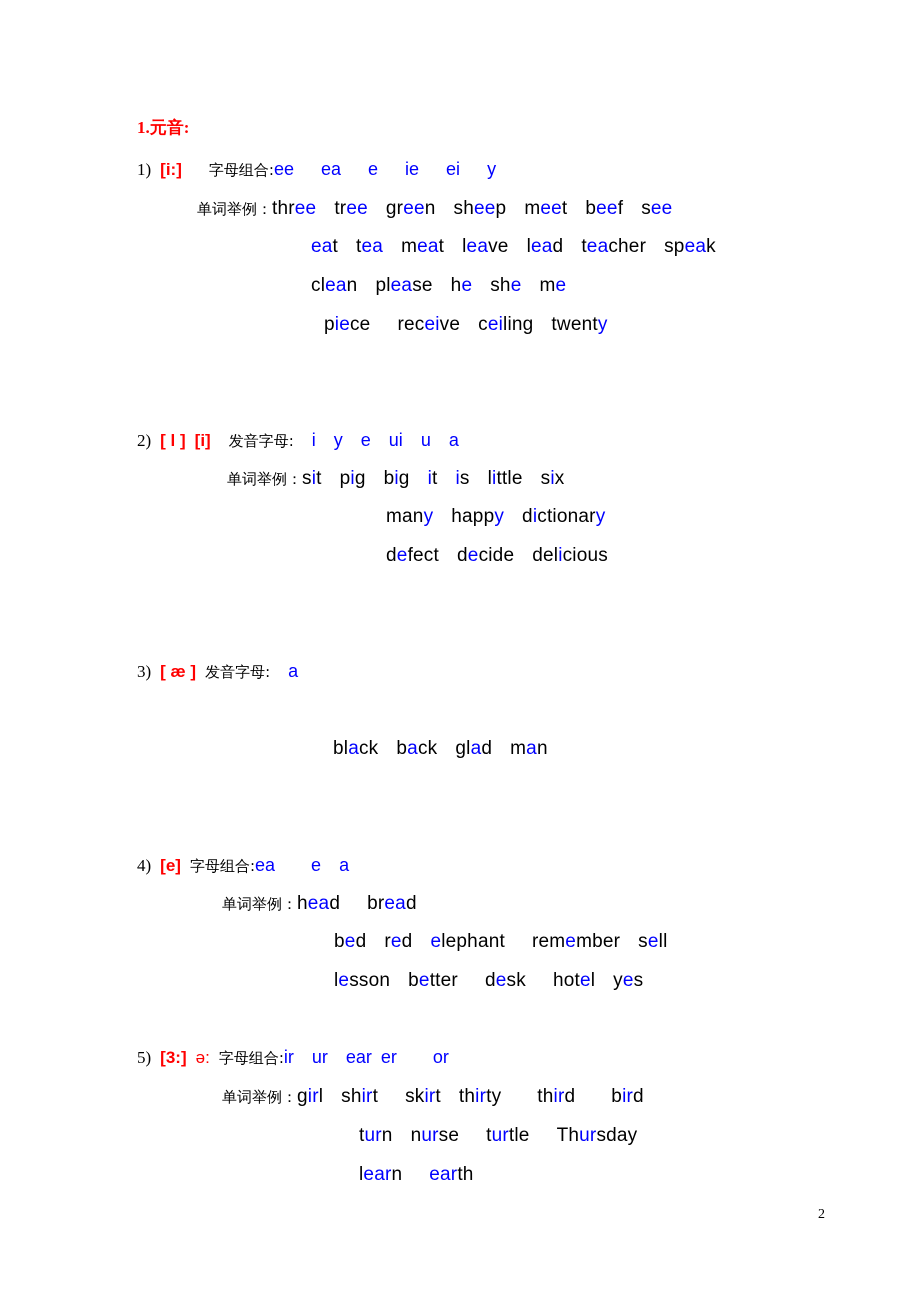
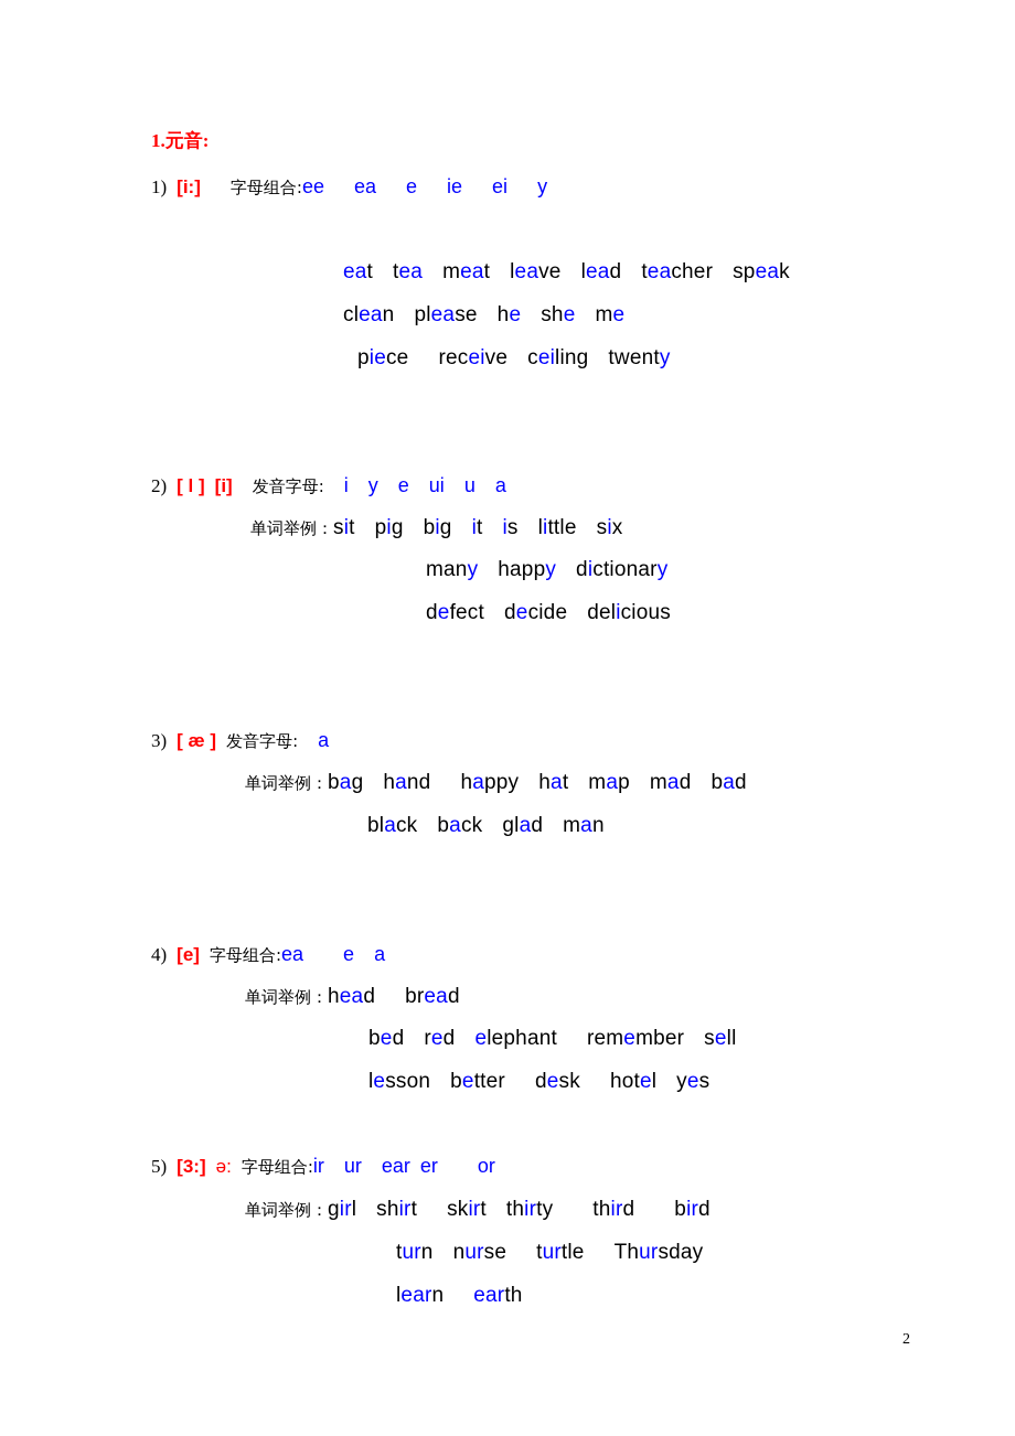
  1.元音:
  1) [i:] 字母组合:ee ea e ie ei y
- 单词举例：three tree green sheep meet beef see
  eat tea meat leave lead teacher speak
  clean please he she me
  piece receive ceiling twenty
  2) [ l ] [i] 发音字母: i y e ui u a
  单词举例：sit pig big it is little six
  many happy dictionary
  defect decide delicious
  3) [ æ ] 发音字母: a
+ 单词举例：bag hand happy hat map mad bad
  black back glad man
  4) [e] 字母组合:ea e a
  单词举例：head bread
  bed red elephant remember sell
  lesson better desk hotel yes
  5) [3:] ə: 字母组合:ir ur ear er or
  单词举例：girl shirt skirt thirty third bird
  turn nurse turtle Thursday
  learn earth
  2
